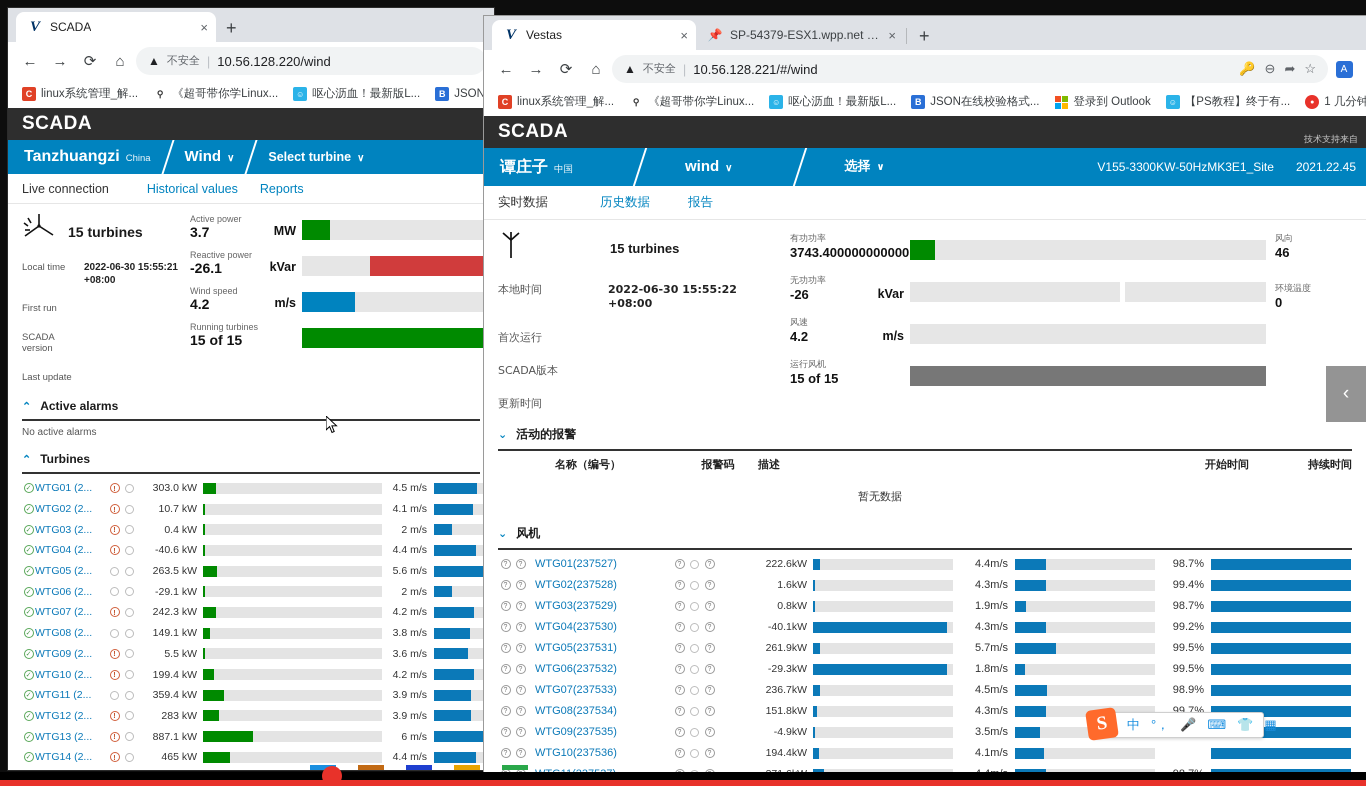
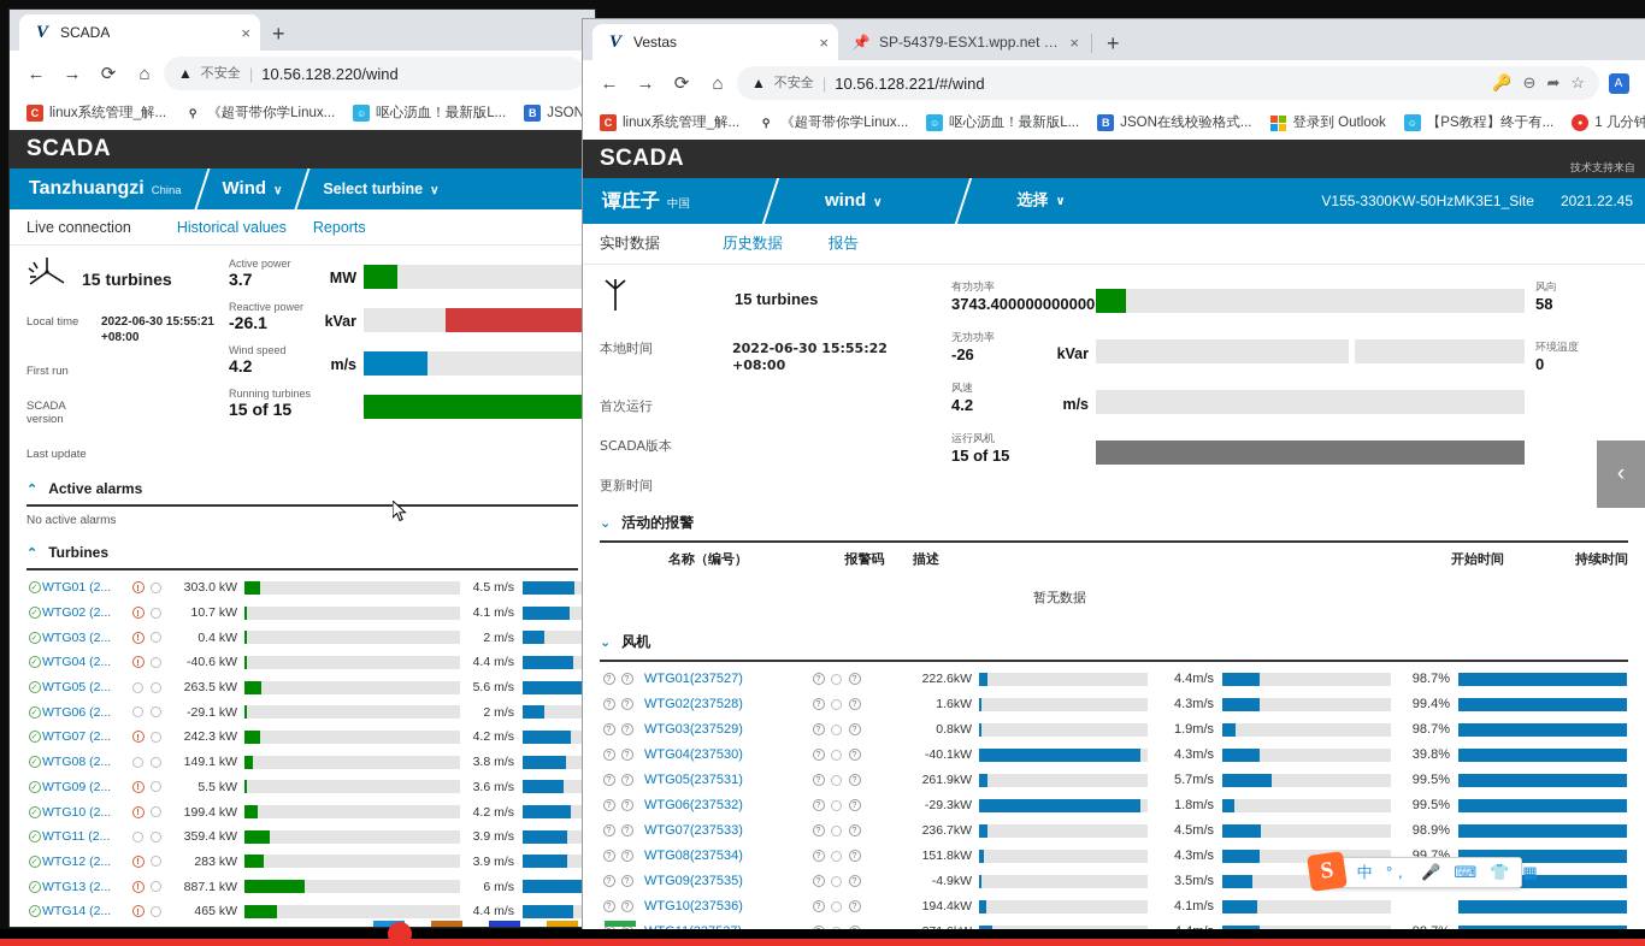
  V
  SCADA
  ×
  +
  ←
  →
  ⟳
  ⌂
  ▲
  不安全
  |
  10.56.128.220/wind
  C
  linux系统管理_解...
  ⚲
  《超哥带你学Linux...
  ☺
  呕心沥血！最新版L...
  B
  SCADA
  Tanzhuangzi
  China
  Wind
  ∨
  Select turbine
  ∨
  Live connection
  Historical values
  Reports
  15 turbines
  Local time
  2022-06-30 15:55:21
  +08:00
  First run
  SCADA version
  Last update
  Active power
  3.7
  MW
  Reactive power
  -26.1
  kVar
  Wind speed
  4.2
  m/s
  Running turbines
  15 of 15
  ⌃
  Active alarms
  No active alarms
  ⌃
  Turbines
  WTG01 (2...
  !
  303.0 kW
  4.5 m/s
  WTG02 (2...
  !
  10.7 kW
  4.1 m/s
  WTG03 (2...
  !
  0.4 kW
  2 m/s
  WTG04 (2...
  !
  -40.6 kW
  4.4 m/s
  WTG05 (2...
  263.5 kW
  5.6 m/s
  WTG06 (2...
  -29.1 kW
  2 m/s
  WTG07 (2...
  !
  242.3 kW
  4.2 m/s
  WTG08 (2...
  149.1 kW
  3.8 m/s
  WTG09 (2...
  !
  5.5 kW
  3.6 m/s
  WTG10 (2...
  !
  199.4 kW
  4.2 m/s
  WTG11 (2...
  359.4 kW
  3.9 m/s
  WTG12 (2...
  !
  283 kW
  3.9 m/s
  WTG13 (2...
  !
  887.1 kW
  6 m/s
  WTG14 (2...
  !
  465 kW
  4.4 m/s
  V
  Vestas
  ×
  📌
  SP-54379-ESX1.wpp.net - V
  ×
  +
  ←
  →
  ⟳
  ⌂
  ▲
  不安全
  |
  10.56.128.221/#/wind
  🔑
  ⊖
  ➦
  ☆
  A
  C
  linux系统管理_解...
  ⚲
  《超哥带你学Linux...
  ☺
  呕心沥血！最新版L...
  B
  JSON在线校验格式...
  登录到 Outlook
  ☺
  【PS教程】终于有...
  SCADA
  技术支持来自
  谭庄子
  中国
  wind
  ∨
  选择
  ∨
  V155-3300KW-50HzMK3E1_Site
  2021.22.45
  实时数据
  历史数据
  报告
  15 turbines
  本地时间
  2022-06-30 15:55:22
  +08:00
  首次运行
  SCADA版本
  更新时间
  有功功率
  3743.400000000000
  无功功率
  -26
  kVar
  风速
  4.2
  m/s
  运行风机
  15 of 15
  风向
- 46
+ 58
  环境温度
  0
  ⌄
  活动的报警
  名称（编号）
  报警码
  描述
  开始时间
  持续时间
  暂无数据
  ⌄
  风机
  WTG01(237527)
  222.6kW
  4.4m/s
  98.7%
  WTG02(237528)
  1.6kW
  4.3m/s
  99.4%
  WTG03(237529)
  0.8kW
  1.9m/s
  98.7%
  WTG04(237530)
  -40.1kW
  4.3m/s
- 99.2%
+ 39.8%
  WTG05(237531)
  261.9kW
  5.7m/s
  99.5%
  WTG06(237532)
  -29.3kW
  1.8m/s
  99.5%
  WTG07(237533)
  236.7kW
  4.5m/s
  98.9%
  WTG08(237534)
  151.8kW
  4.3m/s
  99.7%
  WTG09(237535)
  -4.9kW
  3.5m/s
  WTG10(237536)
  194.4kW
  4.1m/s
  ‹
  中
  °，
  🎤
  ⌨
  👕
  ▦
